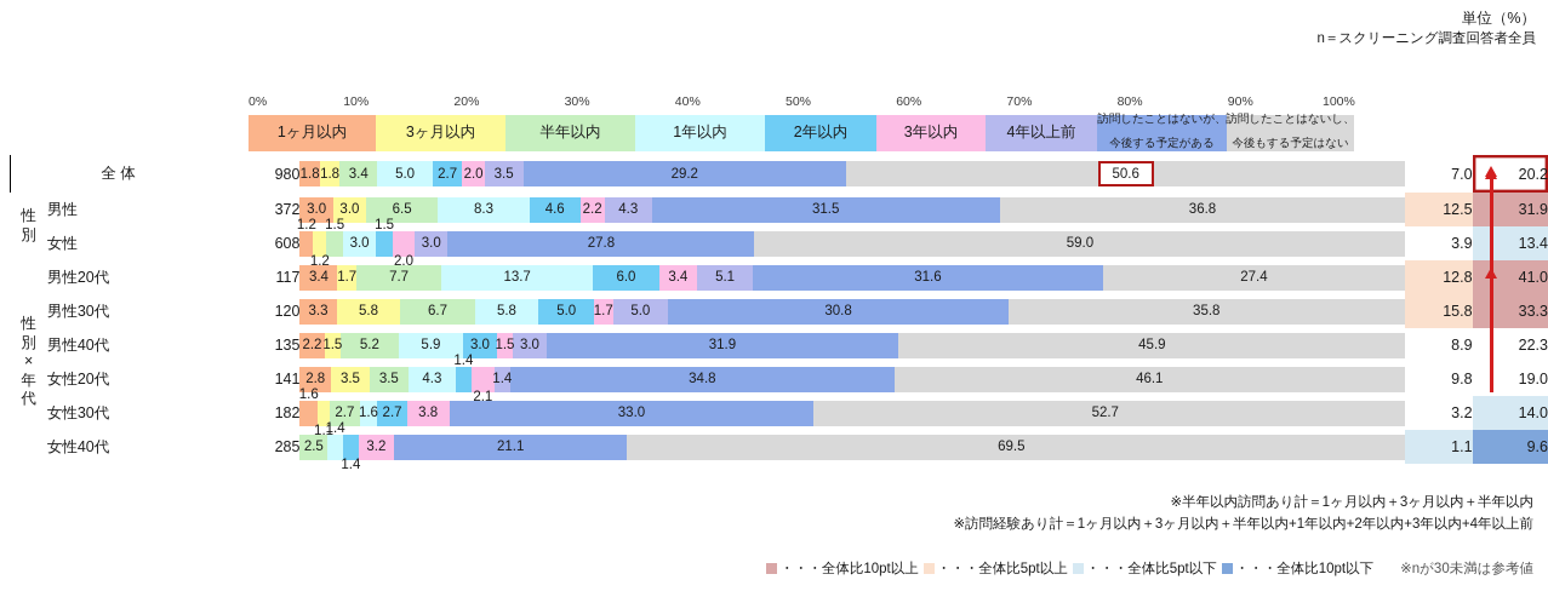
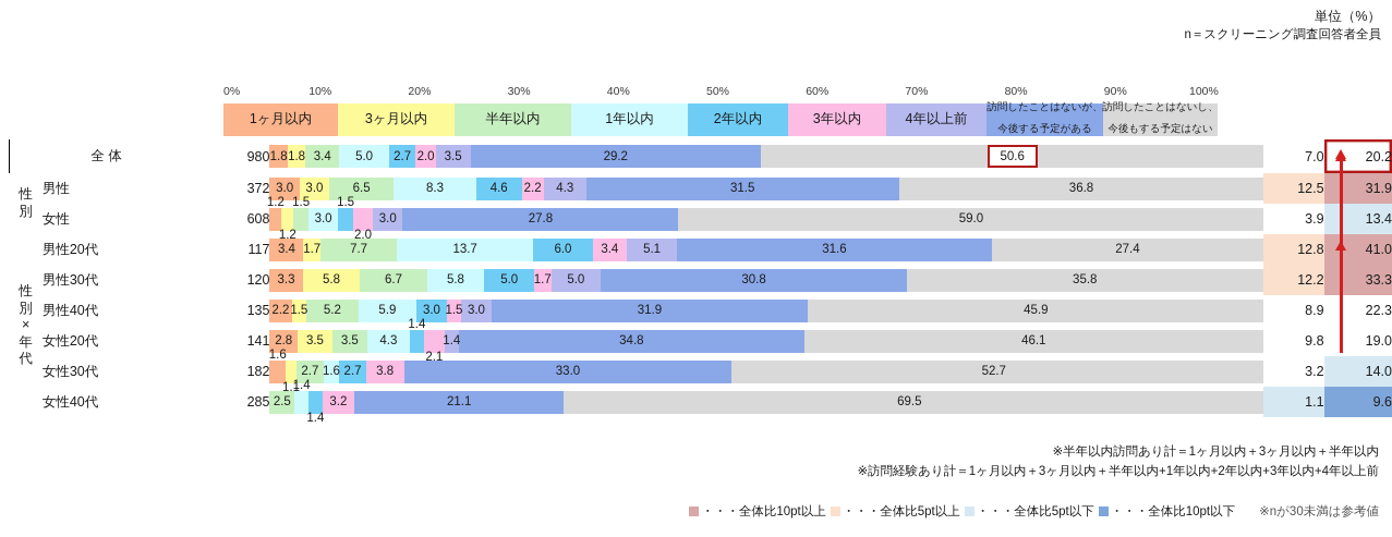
  単位（%）
  n＝スクリーニング調査回答者全員
  0%
  10%
  20%
  30%
  40%
  50%
  60%
  70%
  80%
  90%
  100%
  1ヶ月以内
  3ヶ月以内
  半年以内
  1年以内
  2年以内
  3年以内
  4年以上前
  訪問したことはないが、
  今後する予定がある
  訪問したことはないし、
  今後もする予定はない
  全 体	980	1.81.8 3.4 5.0 2.7 2.0 3.5 29.2 50.6	7.0	20.2
  性別	男性	372	3.0 3.0 6.5 8.3 4.6 2.2 4.3 31.5 36.8	12.5	31.9
  女性	608	1.21.21.53.01.52.03.0 27.8 59.0	3.9	13.4
  性別×年代	男性20代	117	3.4 1.7 7.7 13.7 6.0 3.4 5.1 31.6 27.4	12.8	41.0
- 男性30代	120	3.3 5.8 6.7 5.8 5.0 1.7 5.0 30.8 35.8	15.8	33.3
+ 男性30代	120	3.3 5.8 6.7 5.8 5.0 1.7 5.0 30.8 35.8	12.2	33.3
  男性40代	135	2.21.5 5.2 5.9 3.0 1.5 3.0 31.9 45.9	8.9	22.3
  女性20代	141	2.8 3.5 3.5 4.31.42.11.4 34.8 46.1	9.8	19.0
  女性30代	182	1.61.12.7 1.6 2.7 3.8 33.0 52.7	3.2	14.0
  女性40代	285	2.51.41.43.2 21.1 69.5	1.1	9.6
  ※半年以内訪問あり計＝1ヶ月以内＋3ヶ月以内＋半年以内
  ※訪問経験あり計＝1ヶ月以内＋3ヶ月以内＋半年以内+1年以内+2年以内+3年以内+4年以上前
  ・・・全体比10pt以上
  ・・・全体比5pt以上
  ・・・全体比5pt以下
  ・・・全体比10pt以下
  ※nが30未満は参考値
